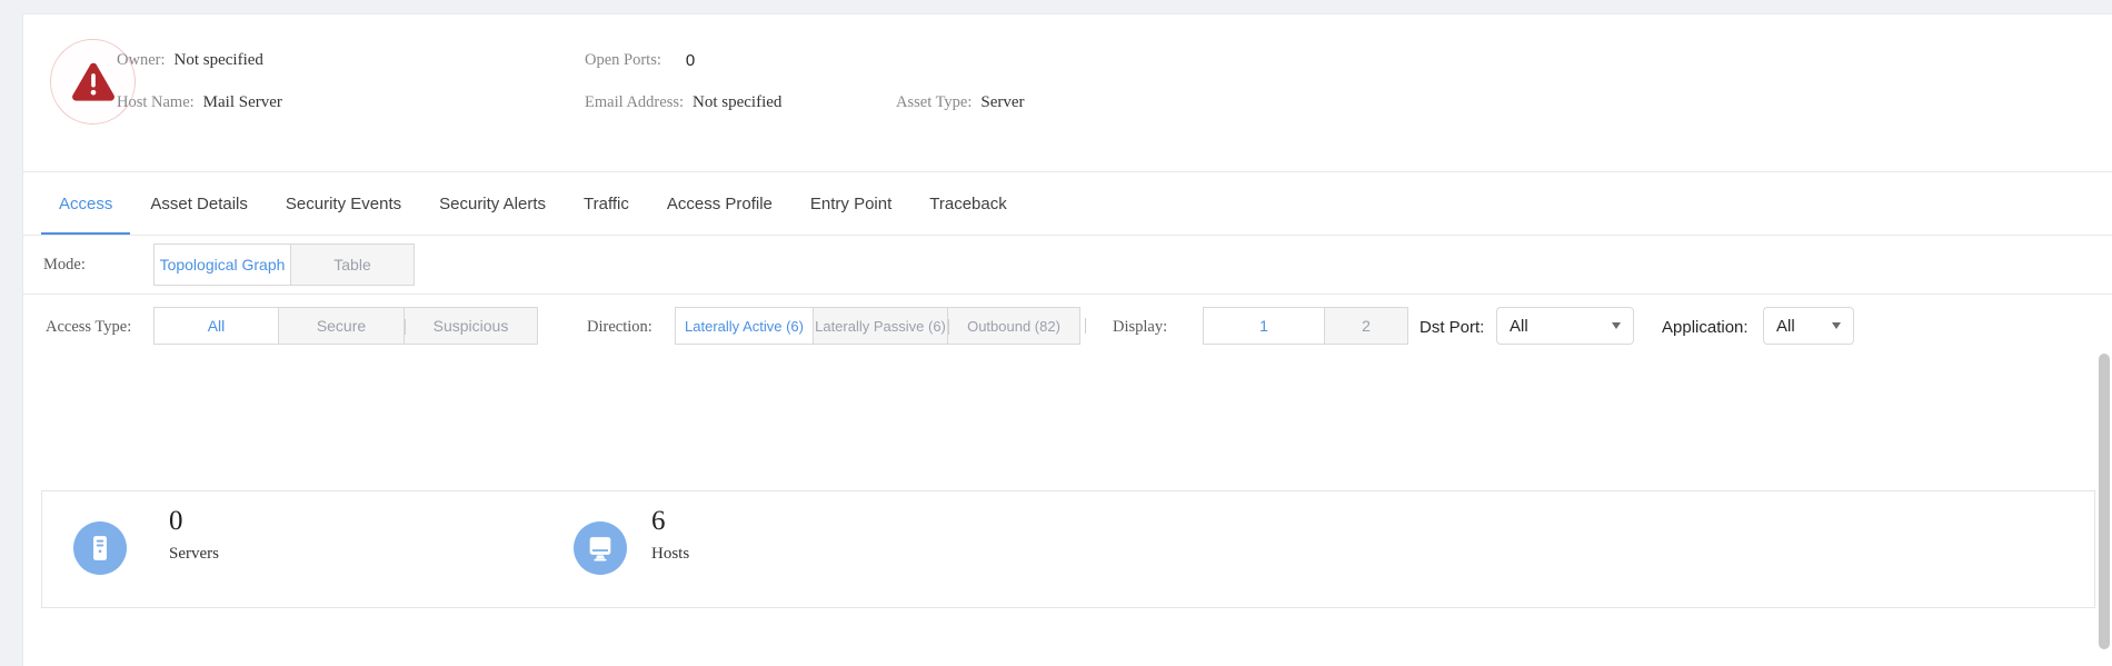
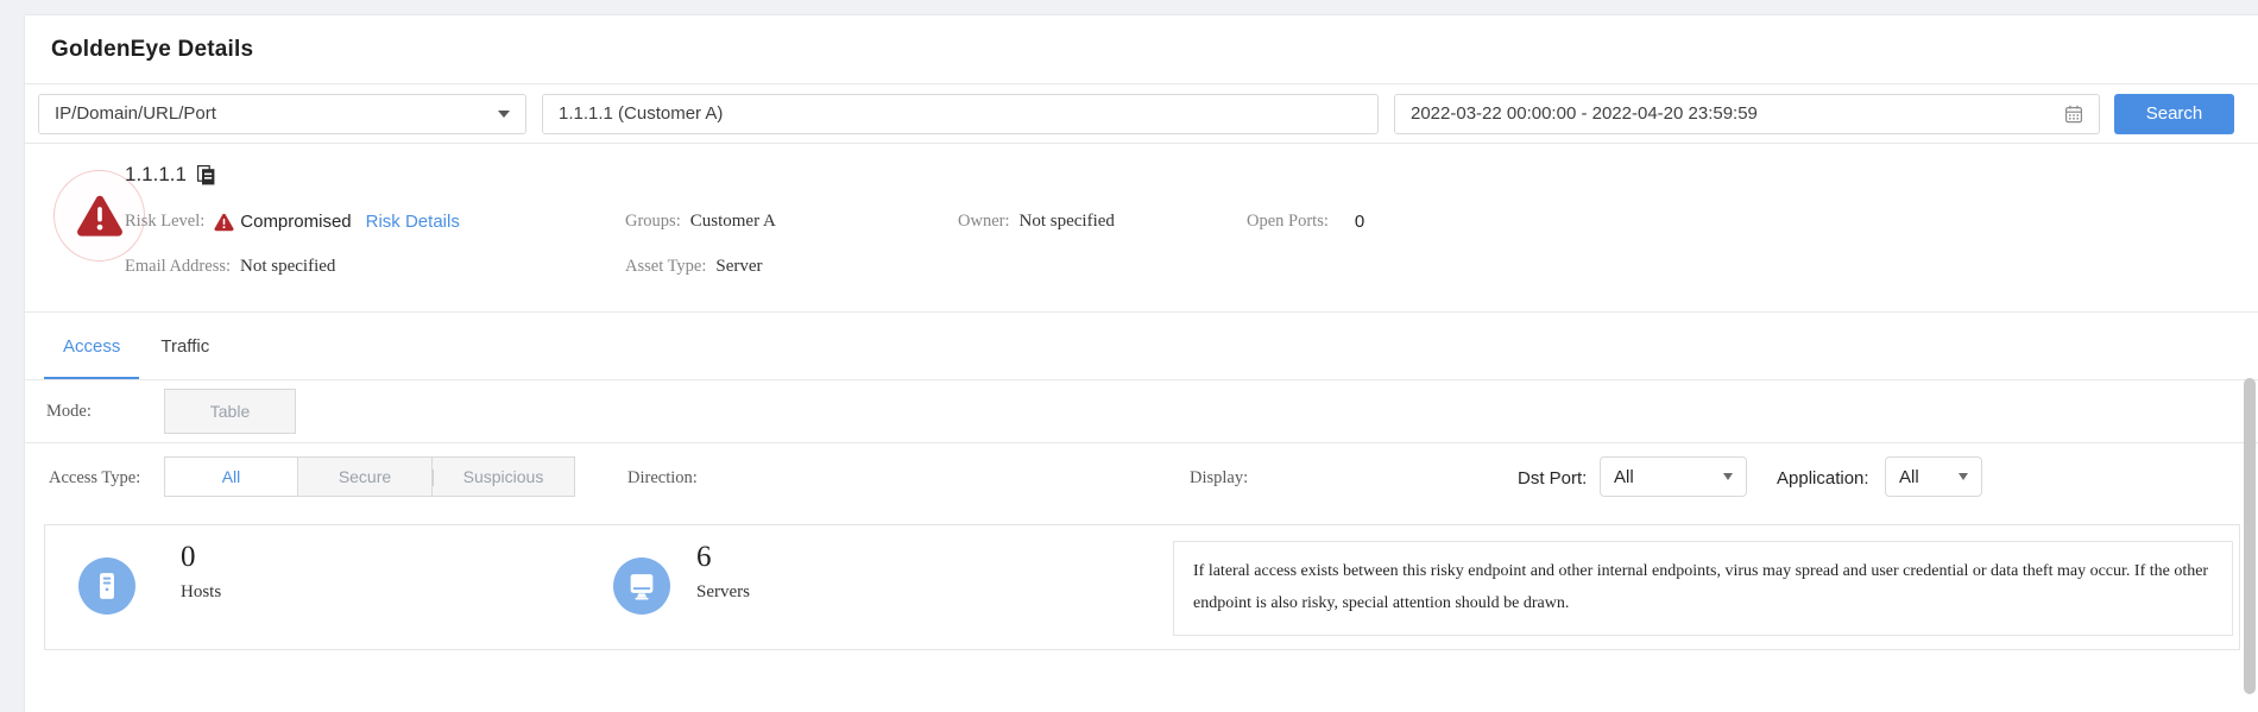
+ GoldenEye Details
+ IP/Domain/URL/Port
+ 1.1.1.1 (Customer A)
+ 2022-03-22 00:00:00 - 2022-04-20 23:59:59
+ Search
+ 1.1.1.1
+ Risk Level:
+ Compromised
+ Risk Details
+ Groups:
+ Customer A
  Owner:
  Not specified
  Open Ports:
  0
- Host Name:
- Mail Server
  Email Address:
  Not specified
  Asset Type:
  Server
  Access
- Asset Details
- Security Events
- Security Alerts
  Traffic
- Access Profile
- Entry Point
- Traceback
  Mode:
- Topological Graph
  Table
  Access Type:
  All
  Secure
  Suspicious
  Direction:
- Laterally Active (6)
- Laterally Passive (6)
- Outbound (82)
  Display:
- 1
- 2
  Dst Port:
  All
  Application:
  All
  0
- Servers
+ Hosts
  6
- Hosts
+ Servers
+ If lateral access exists between this risky endpoint and other internal endpoints, virus may spread and user credential or data theft may occur. If the other endpoint is also risky, special attention should be drawn.
